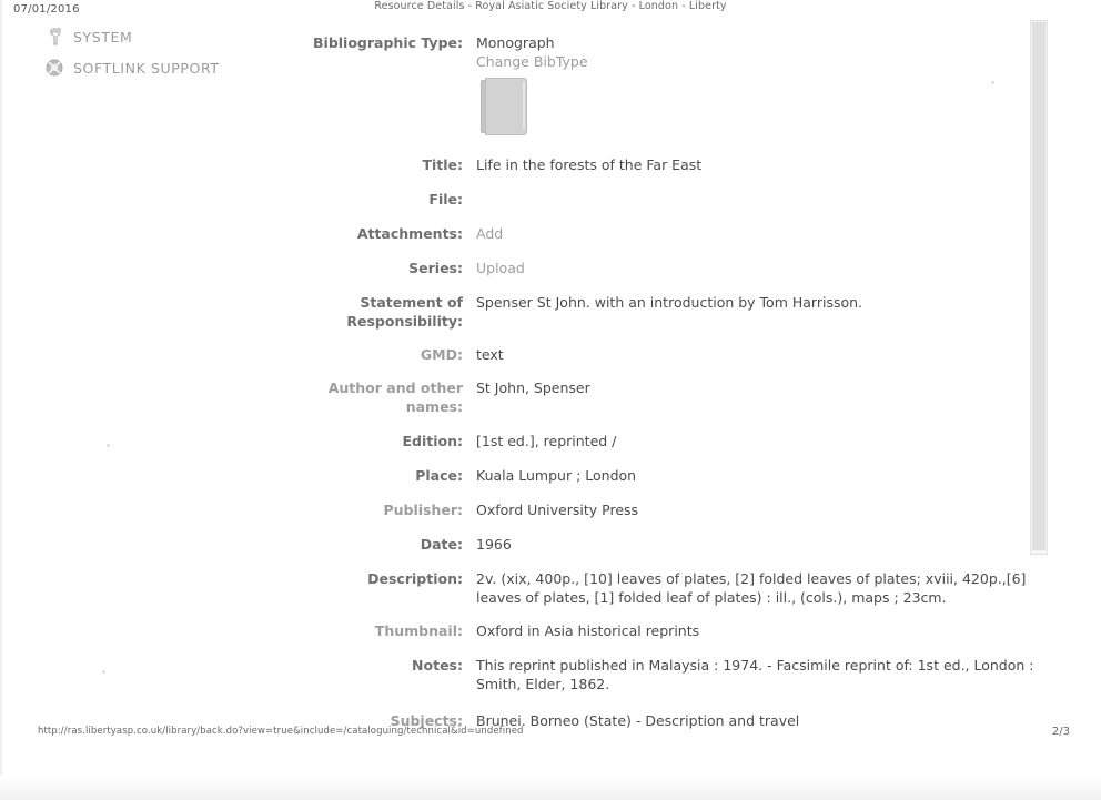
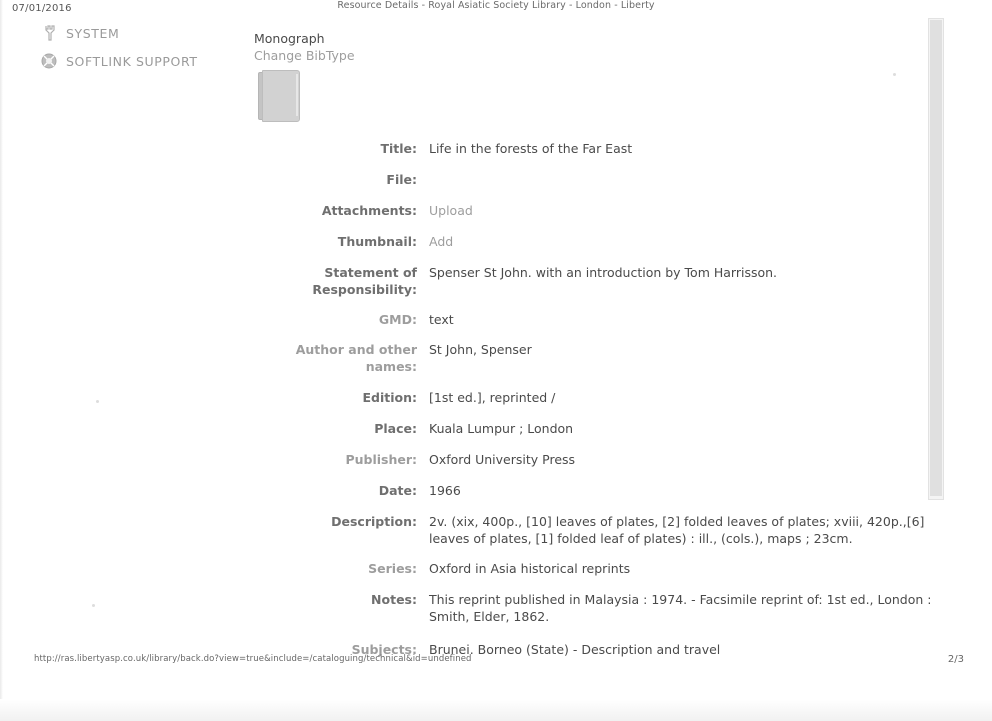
  07/01/2016
  Resource Details - Royal Asiatic Society Library - London - Liberty
  SYSTEM
  SOFTLINK SUPPORT
- Bibliographic Type:
  Monograph
  Change BibType
  Title:
  Life in the forests of the Far East
  File:
  Attachments:
- Add
+ Upload
- Series:
+ Thumbnail:
- Upload
+ Add
  Statement of Responsibility:
  Spenser St John. with an introduction by Tom Harrisson.
  GMD:
  text
  Author and other names:
  St John, Spenser
  Edition:
  [1st ed.], reprinted /
  Place:
  Kuala Lumpur ; London
  Publisher:
  Oxford University Press
  Date:
  1966
  Description:
  2v. (xix, 400p., [10] leaves of plates, [2] folded leaves of plates; xviii, 420p.,[6] leaves of plates, [1] folded leaf of plates) : ill., (cols.), maps ; 23cm.
- Thumbnail:
+ Series:
  Oxford in Asia historical reprints
  Notes:
  This reprint published in Malaysia : 1974. - Facsimile reprint of: 1st ed., London : Smith, Elder, 1862.
  Subjects:
  Brunei. Borneo (State) - Description and travel
  http://ras.libertyasp.co.uk/library/back.do?view=true&include=/cataloguing/technical&id=undefined
  2/3
